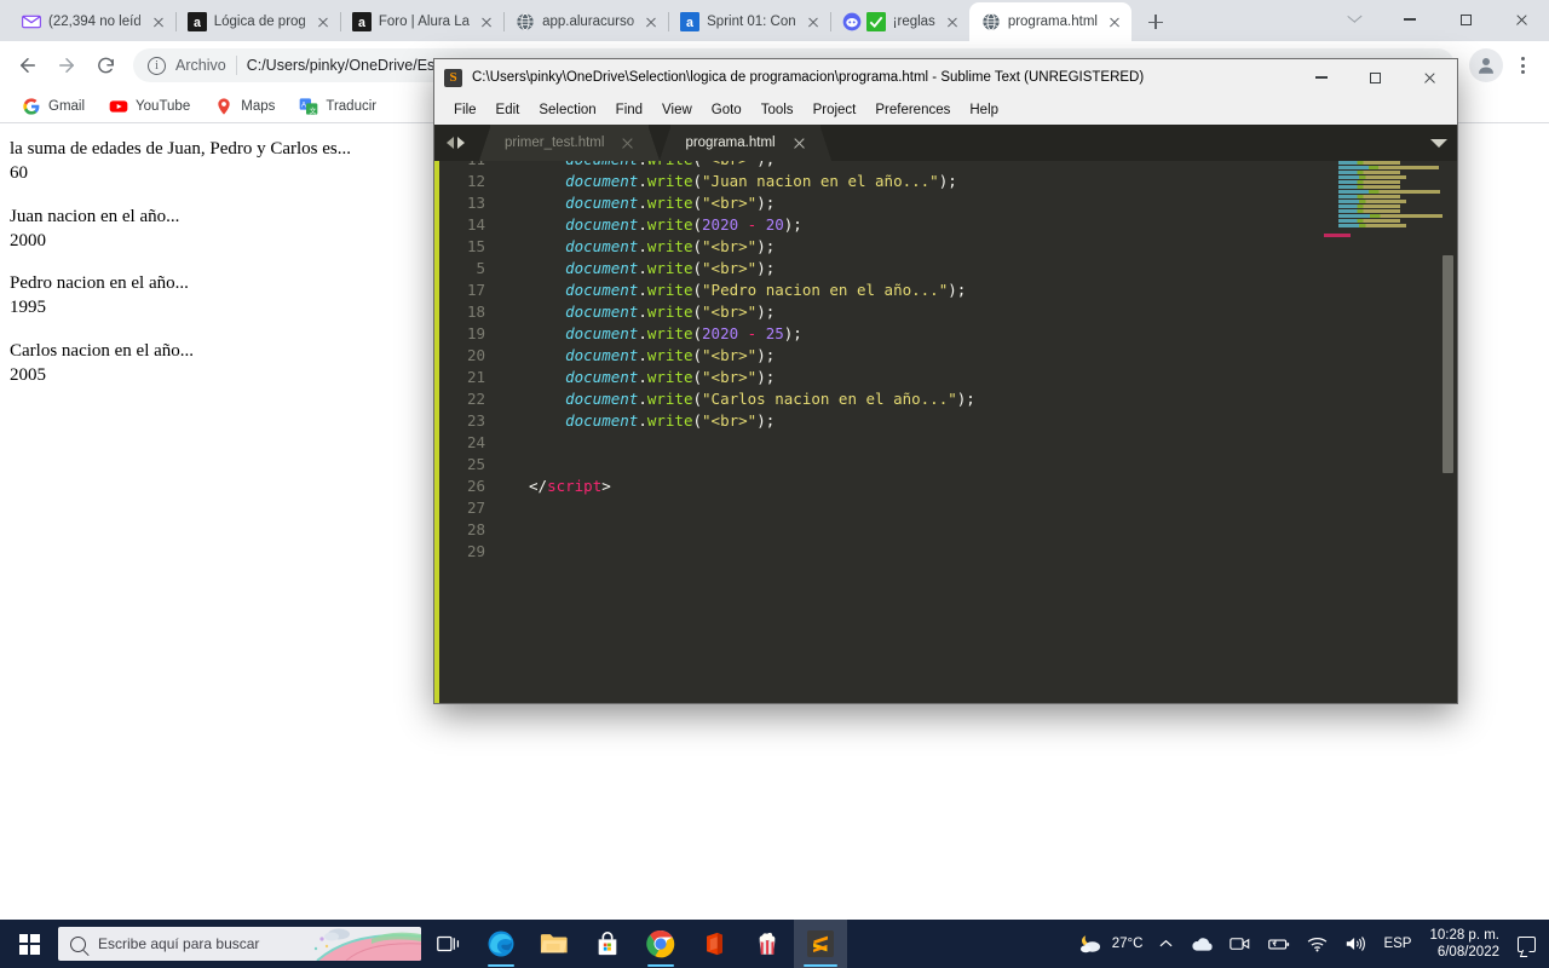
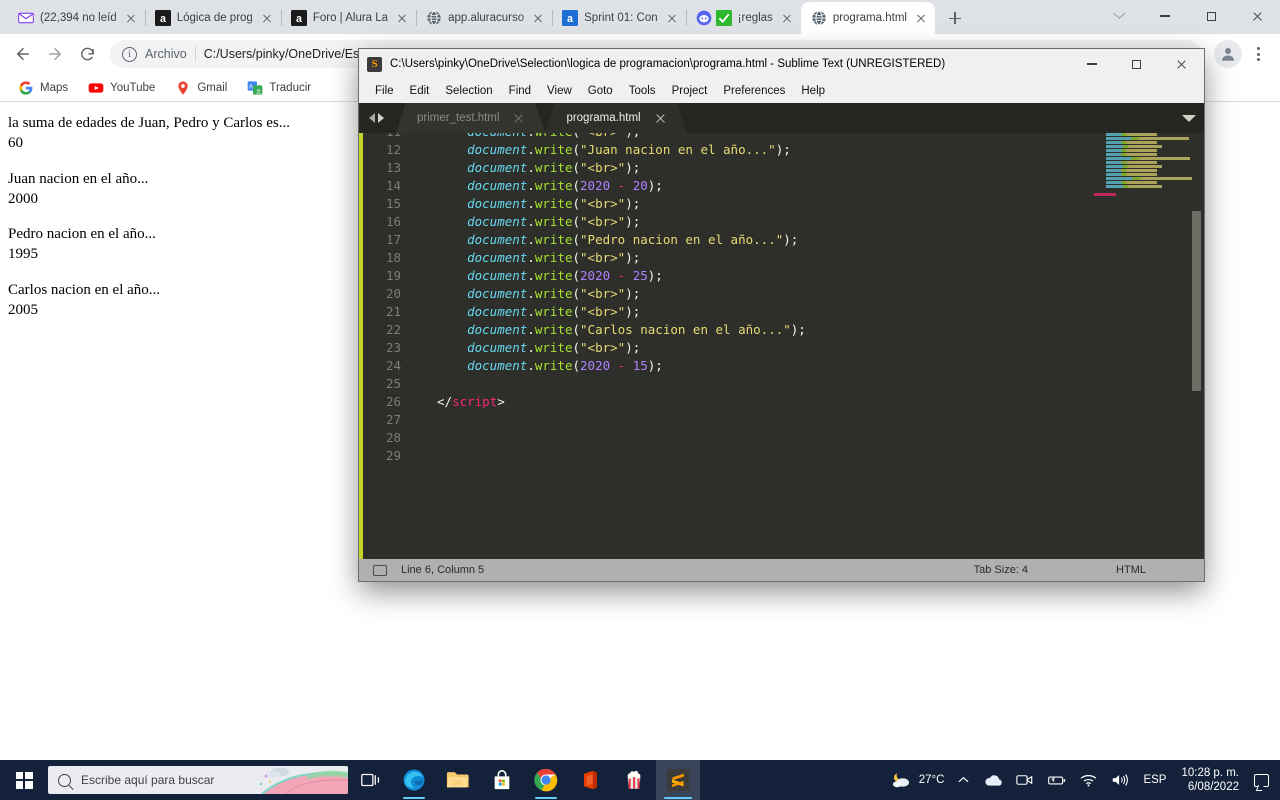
  (22,394 no leíd
  a
  Lógica de prog
  a
  Foro | Alura La
  app.aluracurso
  a
  Sprint 01: Con
  ¡reglas
  programa.html
  i
  Archivo
- Gmail
+ Maps
  YouTube
- Maps
+ Gmail
  Traducir
  la suma de edades de Juan, Pedro y Carlos es...
  60
  Juan nacion en el año...
  2000
  Pedro nacion en el año...
  1995
  Carlos nacion en el año...
  2005
  S
  C:\Users\pinky\OneDrive\Selection\logica de programacion\programa.html - Sublime Text (UNREGISTERED)
  File
  Edit
  Selection
  Find
  View
  Goto
  Tools
  Project
  Preferences
  Help
  primer_test.html
  programa.html
  12
  document.write("Juan nacion en el año...");
  13
  document.write("<br>");
  14
  document.write(2020 - 20);
  15
  document.write("<br>");
- 5
+ 16
  document.write("<br>");
  17
  document.write("Pedro nacion en el año...");
  18
  document.write("<br>");
  19
  document.write(2020 - 25);
  20
  document.write("<br>");
  21
  document.write("<br>");
  22
  document.write("Carlos nacion en el año...");
  23
  document.write("<br>");
  24
+ document.write(2020 - 15);
  25
  26
  </script>
  27
  28
  29
+ Line 6, Column 5
+ Tab Size: 4
+ HTML
  Escribe aquí para buscar
  27°C
  ESP
  10:28 p. m.
  6/08/2022
